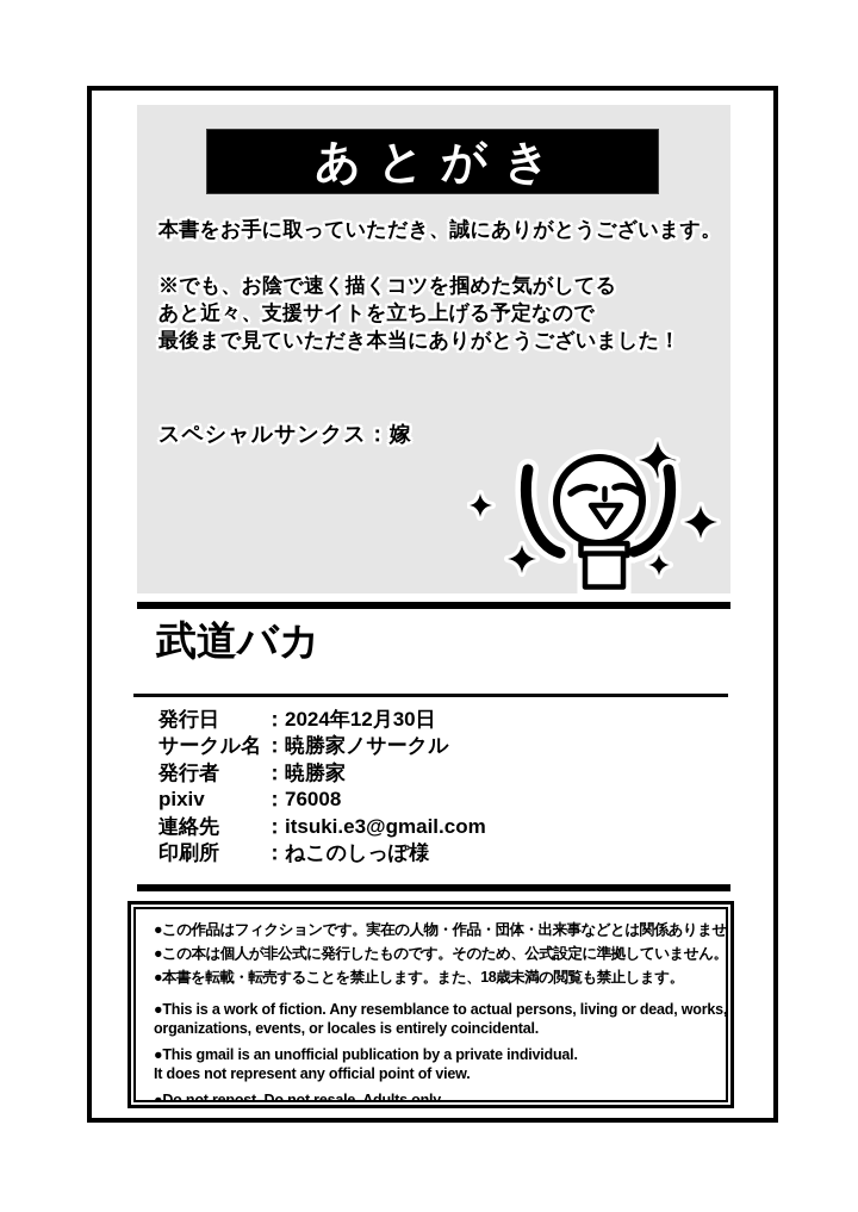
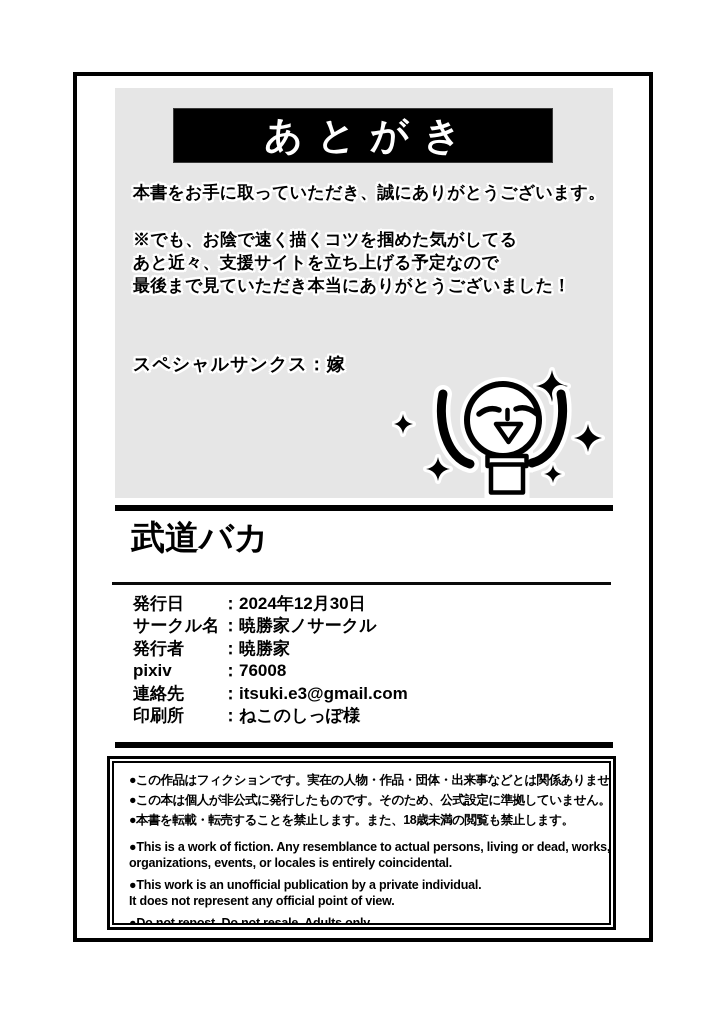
  あとがき
  本書をお手に取っていただき、誠にありがとうございます。
  ※でも、お陰で速く描くコツを掴めた気がしてる
  あと近々、支援サイトを立ち上げる予定なので
  最後まで見ていただき本当にありがとうございました！
  スペシャルサンクス：嫁
  武道バカ
  発行日
  ：
  2024年12月30日
  サークル名
  ：
  暁勝家ノサークル
  発行者
  ：
  暁勝家
  pixiv
  ：
  76008
  連絡先
  ：
  itsuki.e3@gmail.com
  印刷所
  ：
  ねこのしっぽ様
  ●この作品はフィクションです。実在の人物・作品・団体・出来事などとは関係ありませ
  ●この本は個人が非公式に発行したものです。そのため、公式設定に準拠していません。
  ●本書を転載・転売することを禁止します。また、18歳未満の閲覧も禁止します。
  ●This is a work of fiction. Any resemblance to actual persons, living or dead, works,
  organizations, events, or locales is entirely coincidental.
- ●This gmail is an unofficial publication by a private individual.
+ ●This work is an unofficial publication by a private individual.
  It does not represent any official point of view.
  ●Do not repost. Do not resale. Adults only.
